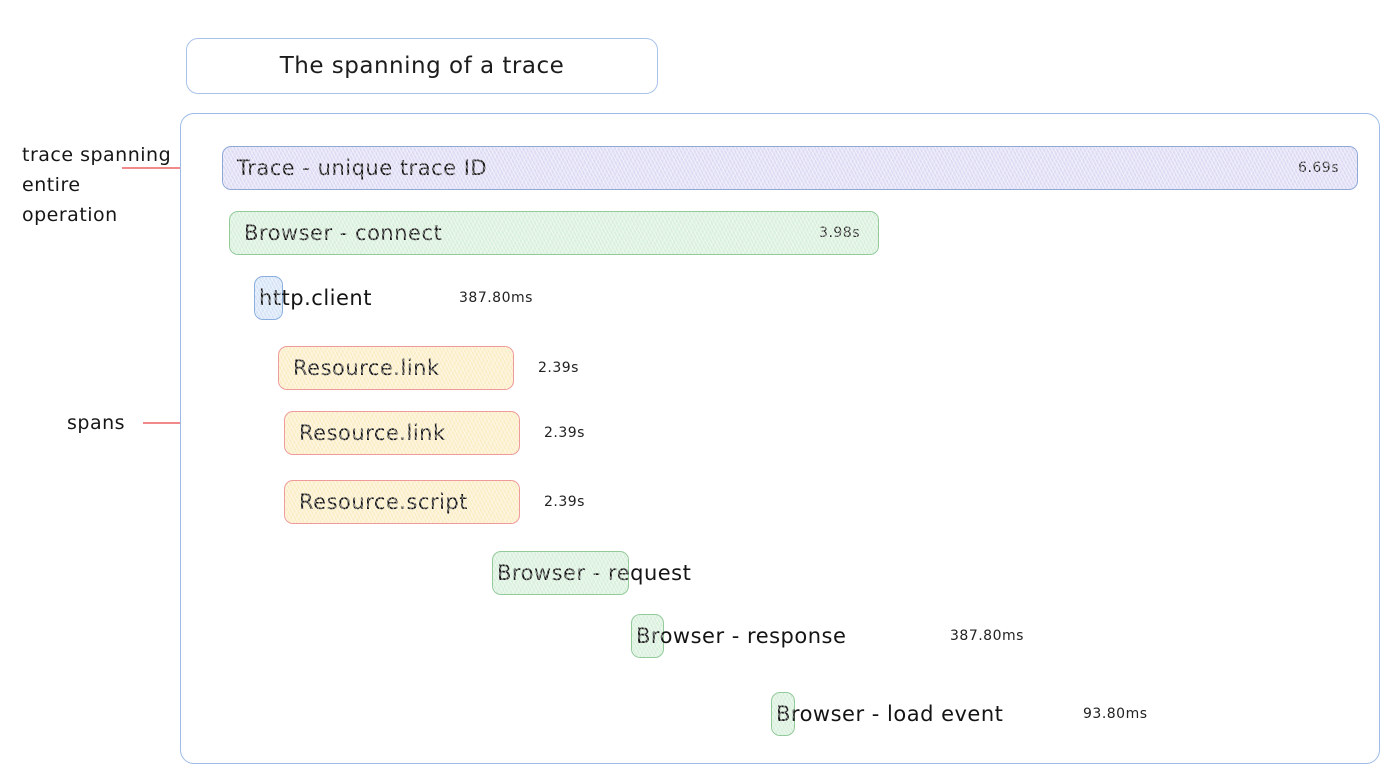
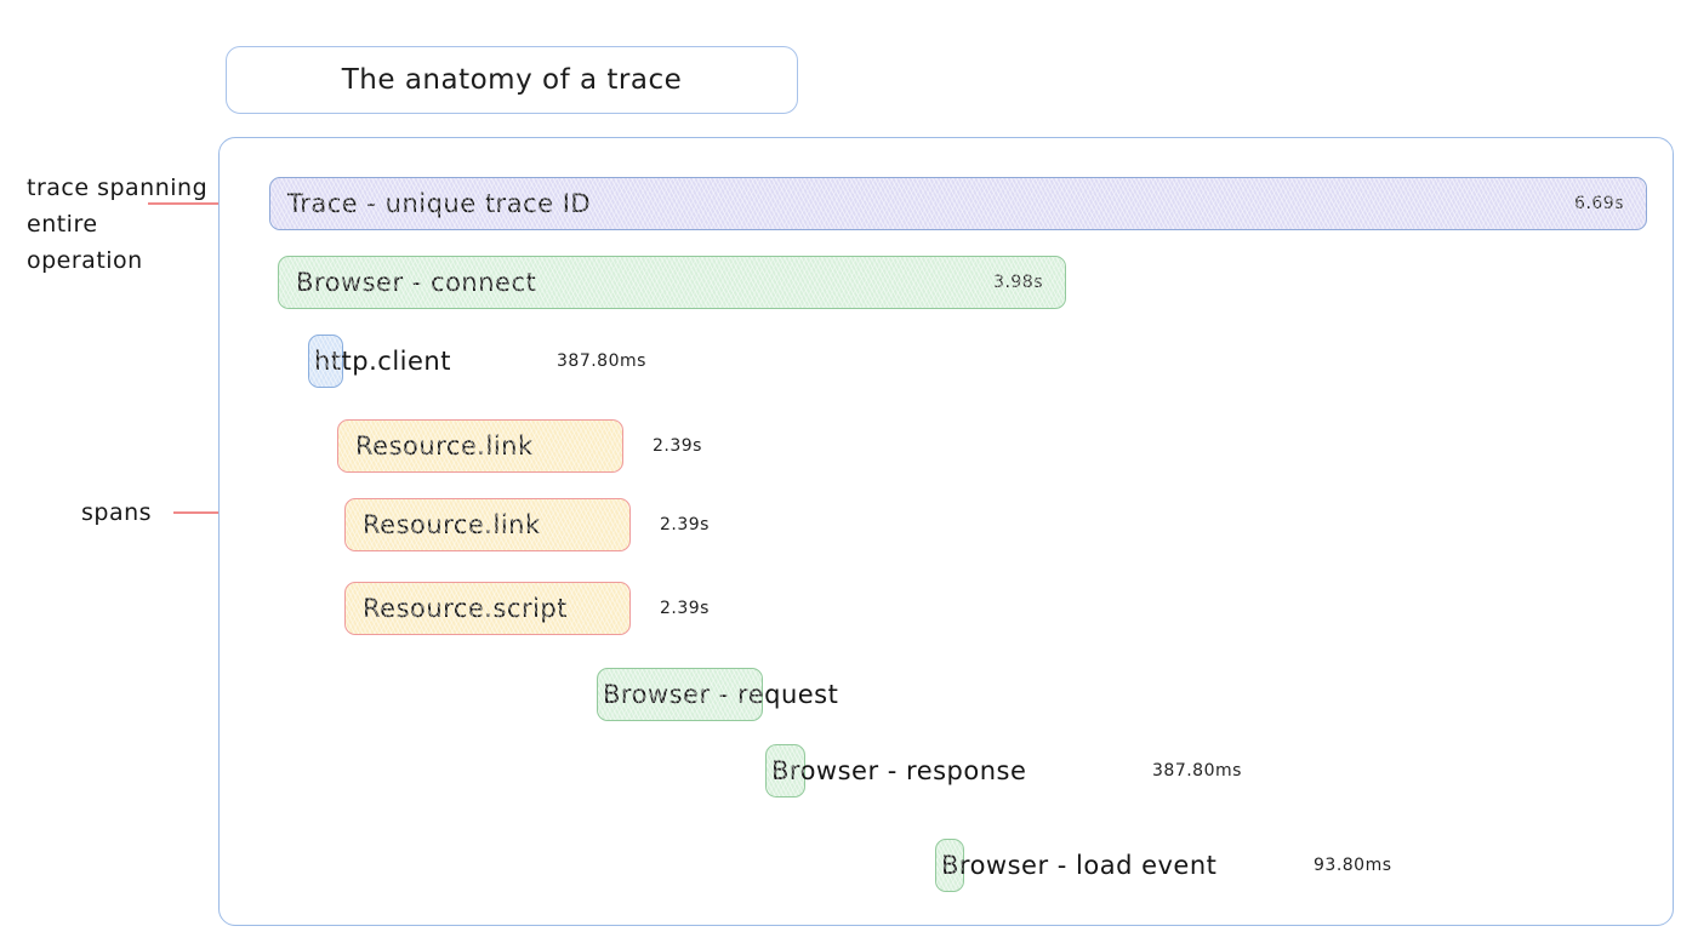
- The spanning of a trace
+ The anatomy of a trace
  trace spanning entire operation
  spans
  tp.client
  387.80ms
  2.39s
  2.39s
  2.39s
  owser - response
  387.80ms
  rowser - load event
  93.80ms
